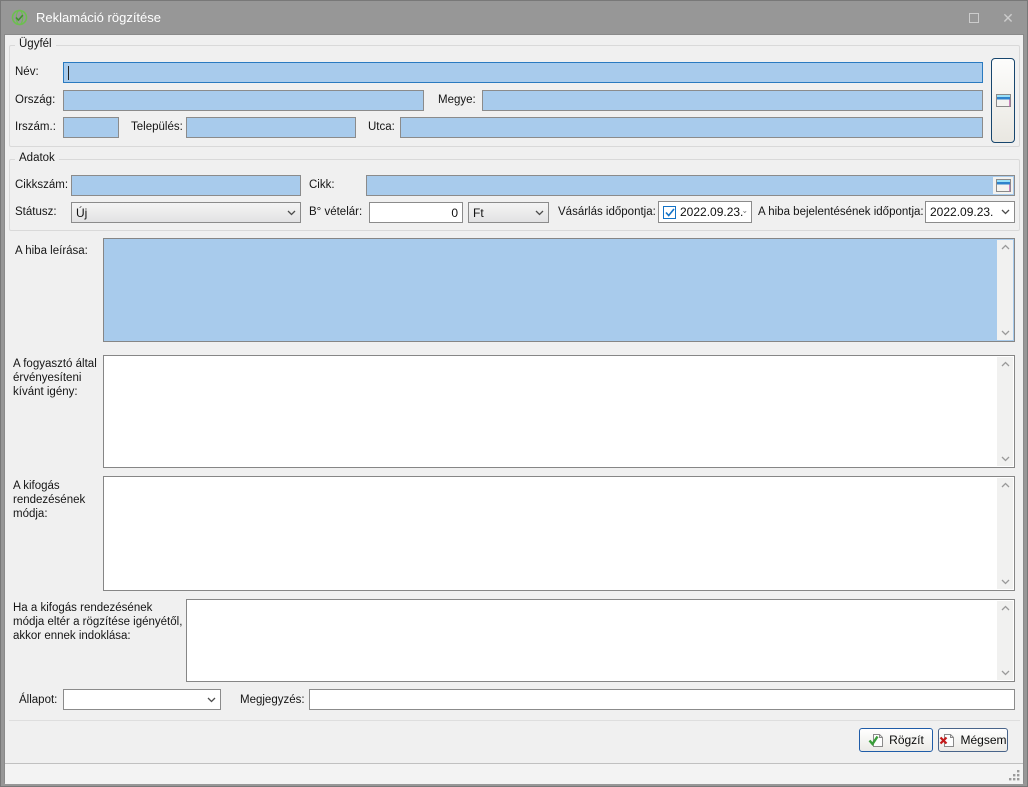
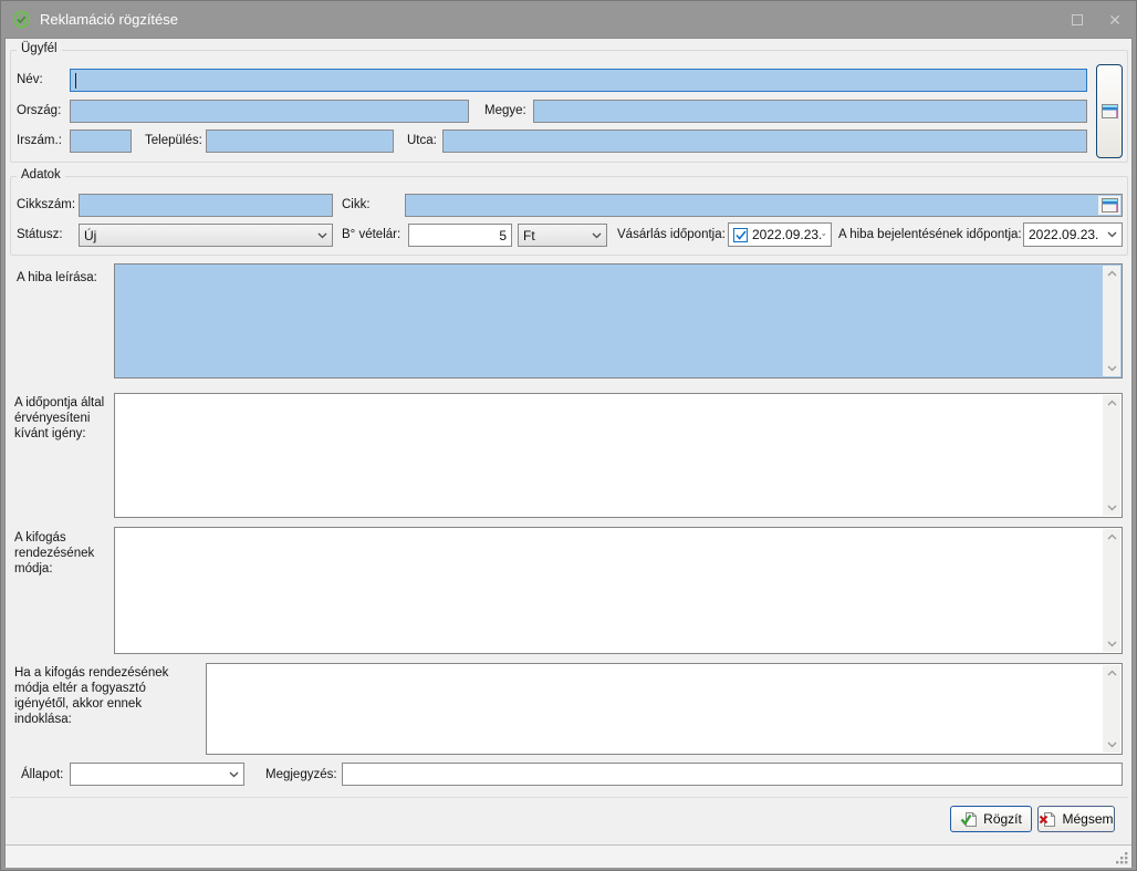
  Reklamáció rögzítése
  ✕
  Ügyfél
  Név:
  Ország:
  Megye:
  Irszám.:
  Település:
  Utca:
  Adatok
  Cikkszám:
  Cikk:
  Státusz:
  Új
  B° vételár:
- 0
+ 5
  Ft
  Vásárlás időpontja:
  2022.09.23.
  A hiba bejelentésének időpontja:
  2022.09.23.
  A hiba leírása:
- A fogyasztó által érvényesíteni kívánt igény:
+ A időpontja által érvényesíteni kívánt igény:
  A kifogás rendezésének módja:
- Ha a kifogás rendezésének módja eltér a rögzítése igényétől, akkor ennek indoklása:
+ Ha a kifogás rendezésének módja eltér a fogyasztó igényétől, akkor ennek indoklása:
  Állapot:
  Megjegyzés:
  Rögzít
  Mégsem
